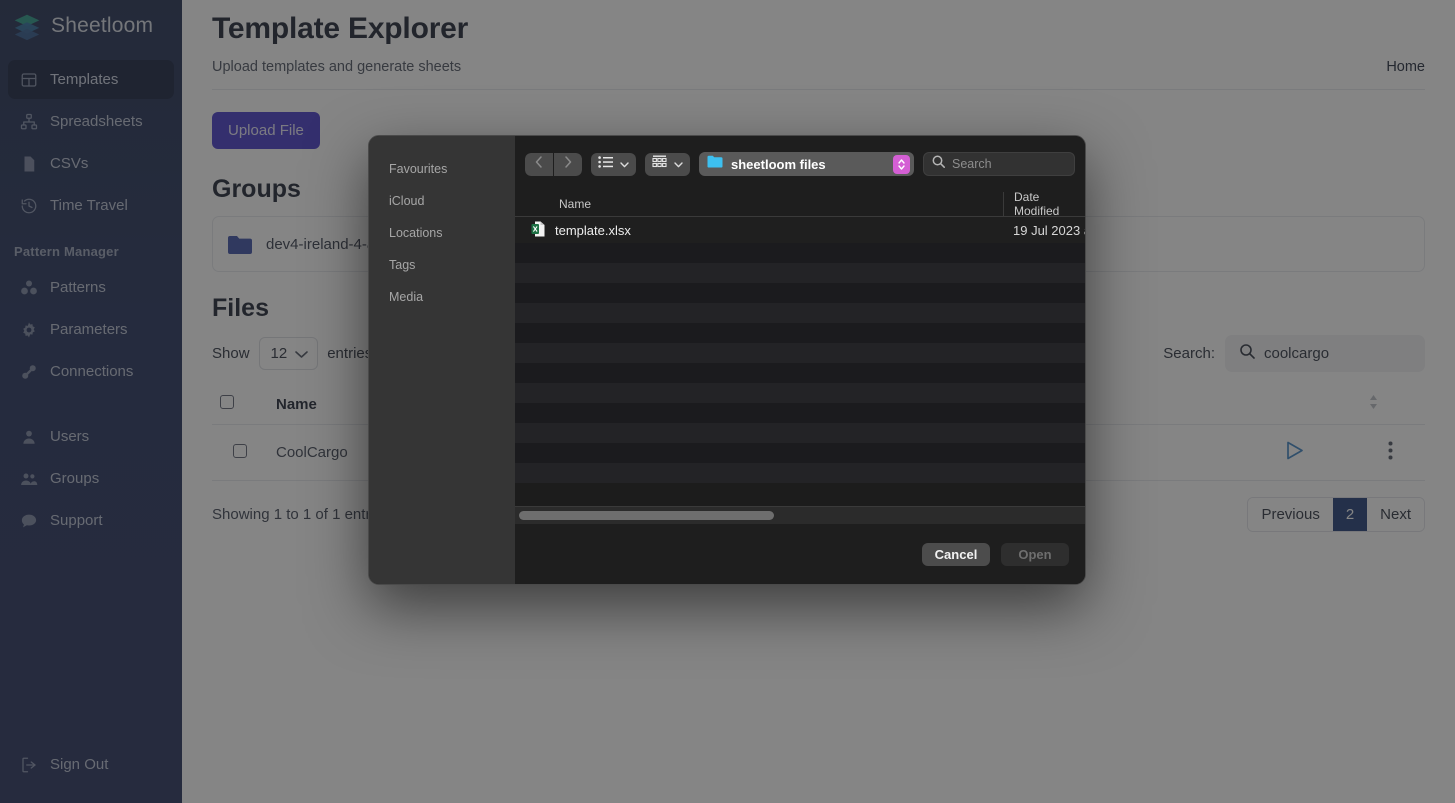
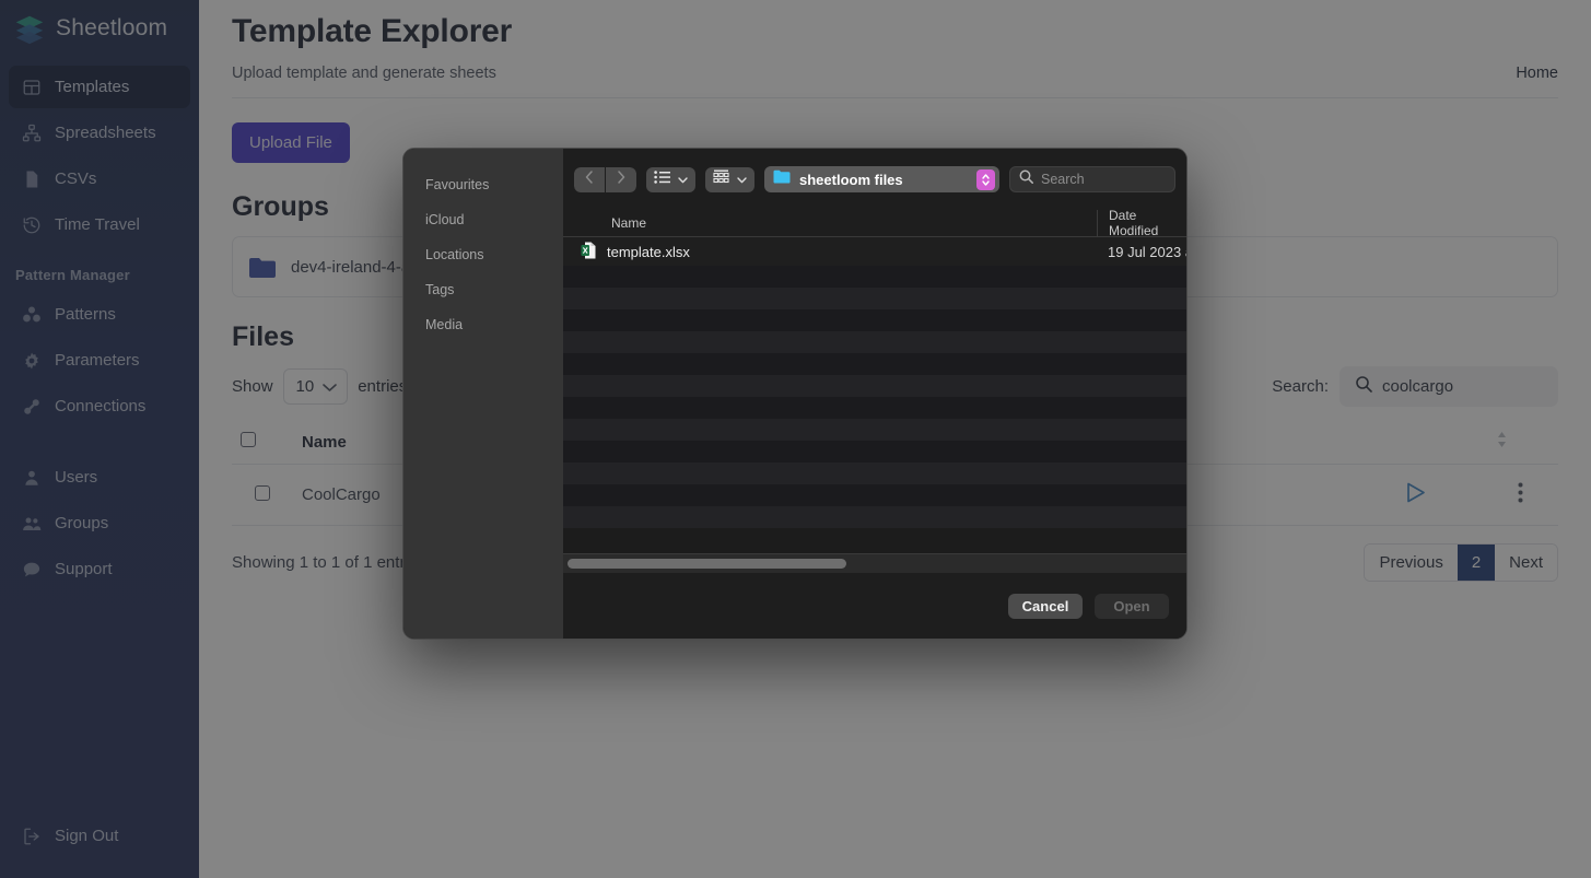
  Sheetloom
  Templates
  Spreadsheets
  CSVs
  Time Travel
  Pattern Manager
  Patterns
  Parameters
  Connections
  Users
  Groups
  Support
  Sign Out
  Template Explorer
- Upload templates and generate sheets
+ Upload template and generate sheets
  Home
  Upload File
  Groups
  dev4-ireland-4-
  Files
  Show
- 12
+ 10
  entrie
  Search:
  coolcargo
  	Name
  	CoolCargo
  Showing 1 to 1 of 1 ent
  Previous
  2
  Next
  Favourites
  iCloud
  Locations
  Tags
  Media
  sheetloom files
  Search
  Name
  Date Modified
  template.xlsx
  19 Jul 2023
  Cancel
  Open
